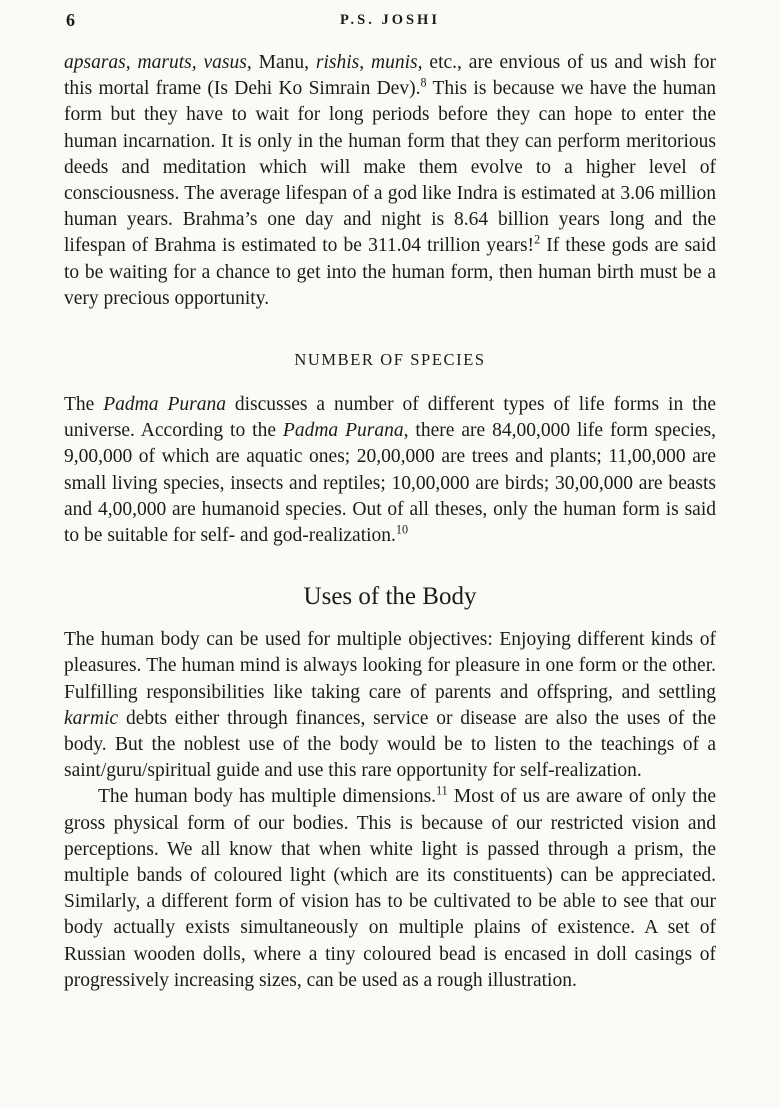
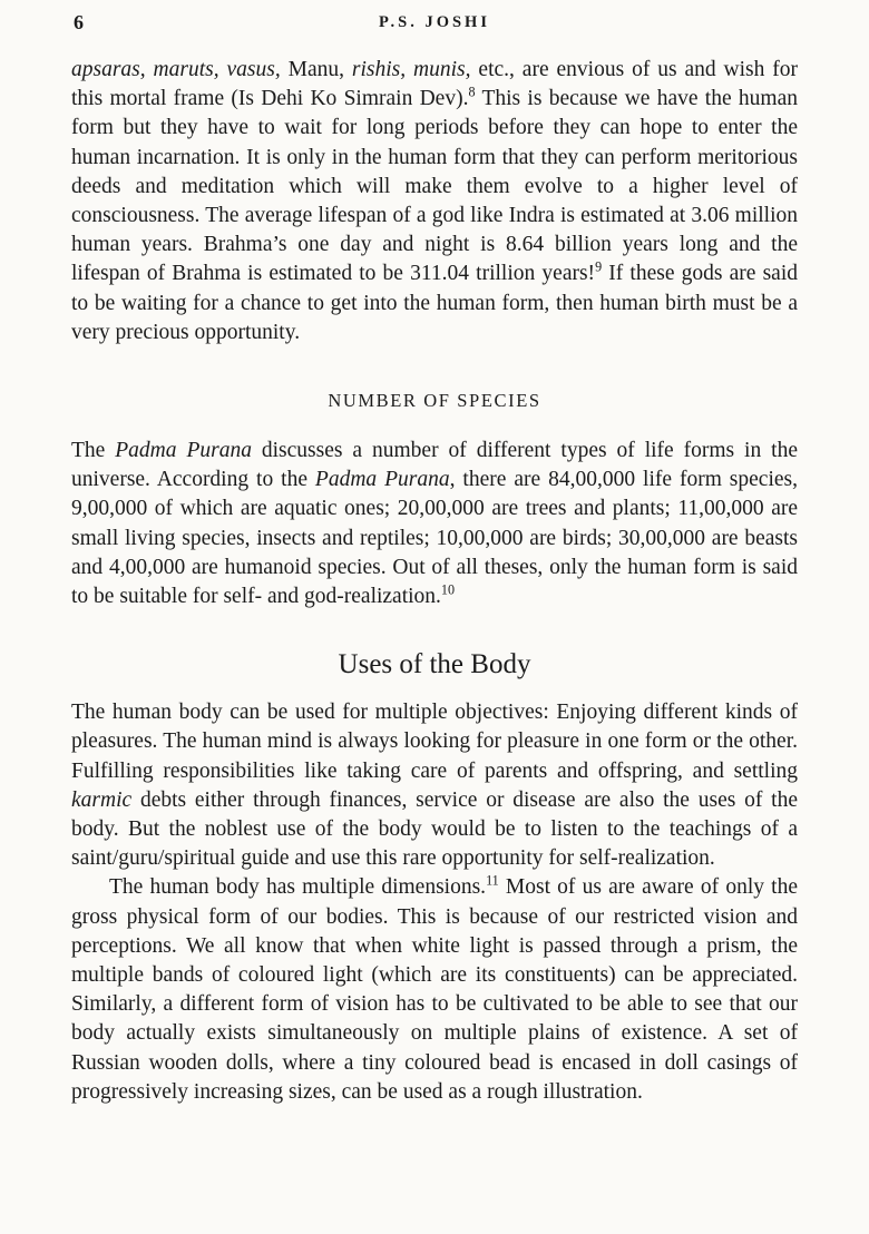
  6
  P.S. JOSHI
- apsaras, maruts, vasus, Manu, rishis, munis, etc., are envious of us and wish for this mortal frame (Is Dehi Ko Simrain Dev).8 This is because we have the human form but they have to wait for long periods before they can hope to enter the human incarnation. It is only in the human form that they can perform meritorious deeds and meditation which will make them evolve to a higher level of consciousness. The average lifespan of a god like Indra is estimated at 3.06 million human years. Brahma’s one day and night is 8.64 billion years long and the lifespan of Brahma is estimated to be 311.04 trillion years!2 If these gods are said to be waiting for a chance to get into the human form, then human birth must be a very precious opportunity.
+ apsaras, maruts, vasus, Manu, rishis, munis, etc., are envious of us and wish for this mortal frame (Is Dehi Ko Simrain Dev).8 This is because we have the human form but they have to wait for long periods before they can hope to enter the human incarnation. It is only in the human form that they can perform meritorious deeds and meditation which will make them evolve to a higher level of consciousness. The average lifespan of a god like Indra is estimated at 3.06 million human years. Brahma’s one day and night is 8.64 billion years long and the lifespan of Brahma is estimated to be 311.04 trillion years!9 If these gods are said to be waiting for a chance to get into the human form, then human birth must be a very precious opportunity.
  NUMBER OF SPECIES
  The Padma Purana discusses a number of different types of life forms in the universe. According to the Padma Purana, there are 84,00,000 life form species, 9,00,000 of which are aquatic ones; 20,00,000 are trees and plants; 11,00,000 are small living species, insects and reptiles; 10,00,000 are birds; 30,00,000 are beasts and 4,00,000 are humanoid species. Out of all theses, only the human form is said to be suitable for self- and god-realization.10
  Uses of the Body
  The human body can be used for multiple objectives: Enjoying different kinds of pleasures. The human mind is always looking for pleasure in one form or the other. Fulfilling responsibilities like taking care of parents and offspring, and settling karmic debts either through finances, service or disease are also the uses of the body. But the noblest use of the body would be to listen to the teachings of a saint/guru/spiritual guide and use this rare opportunity for self-realization.
  The human body has multiple dimensions.11 Most of us are aware of only the gross physical form of our bodies. This is because of our restricted vision and perceptions. We all know that when white light is passed through a prism, the multiple bands of coloured light (which are its constituents) can be appreciated. Similarly, a different form of vision has to be cultivated to be able to see that our body actually exists simultaneously on multiple plains of existence. A set of Russian wooden dolls, where a tiny coloured bead is encased in doll casings of progressively increasing sizes, can be used as a rough illustration.
